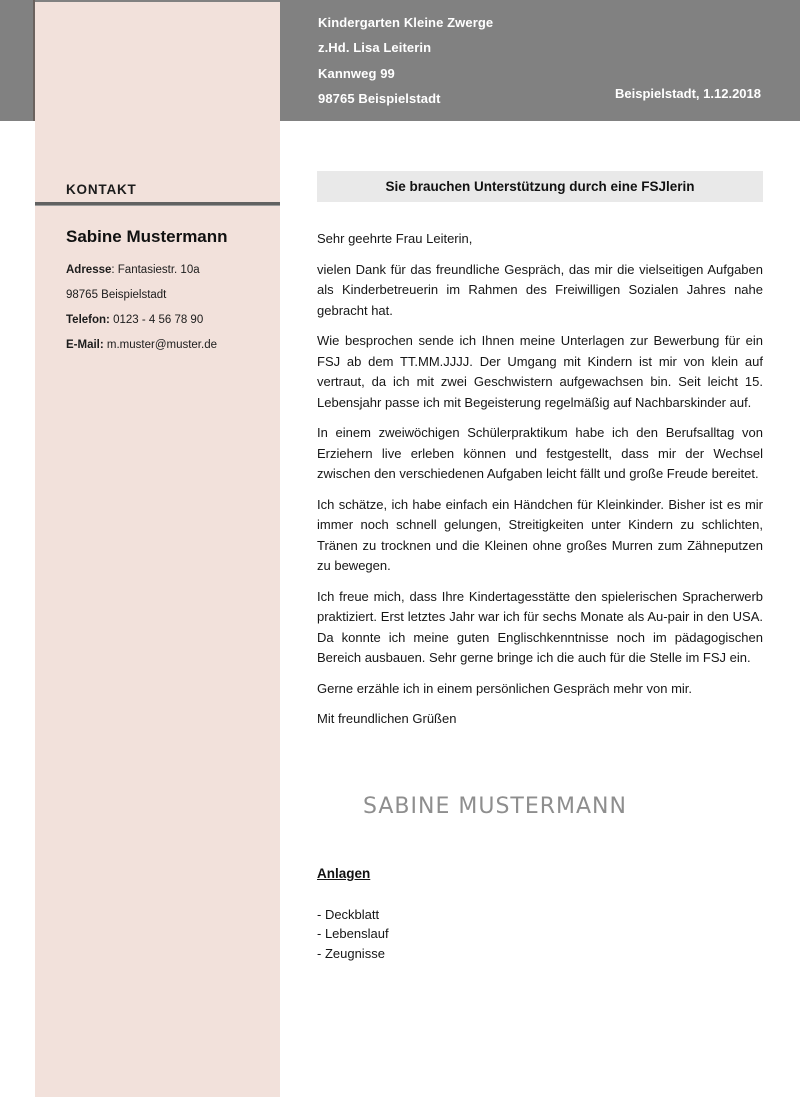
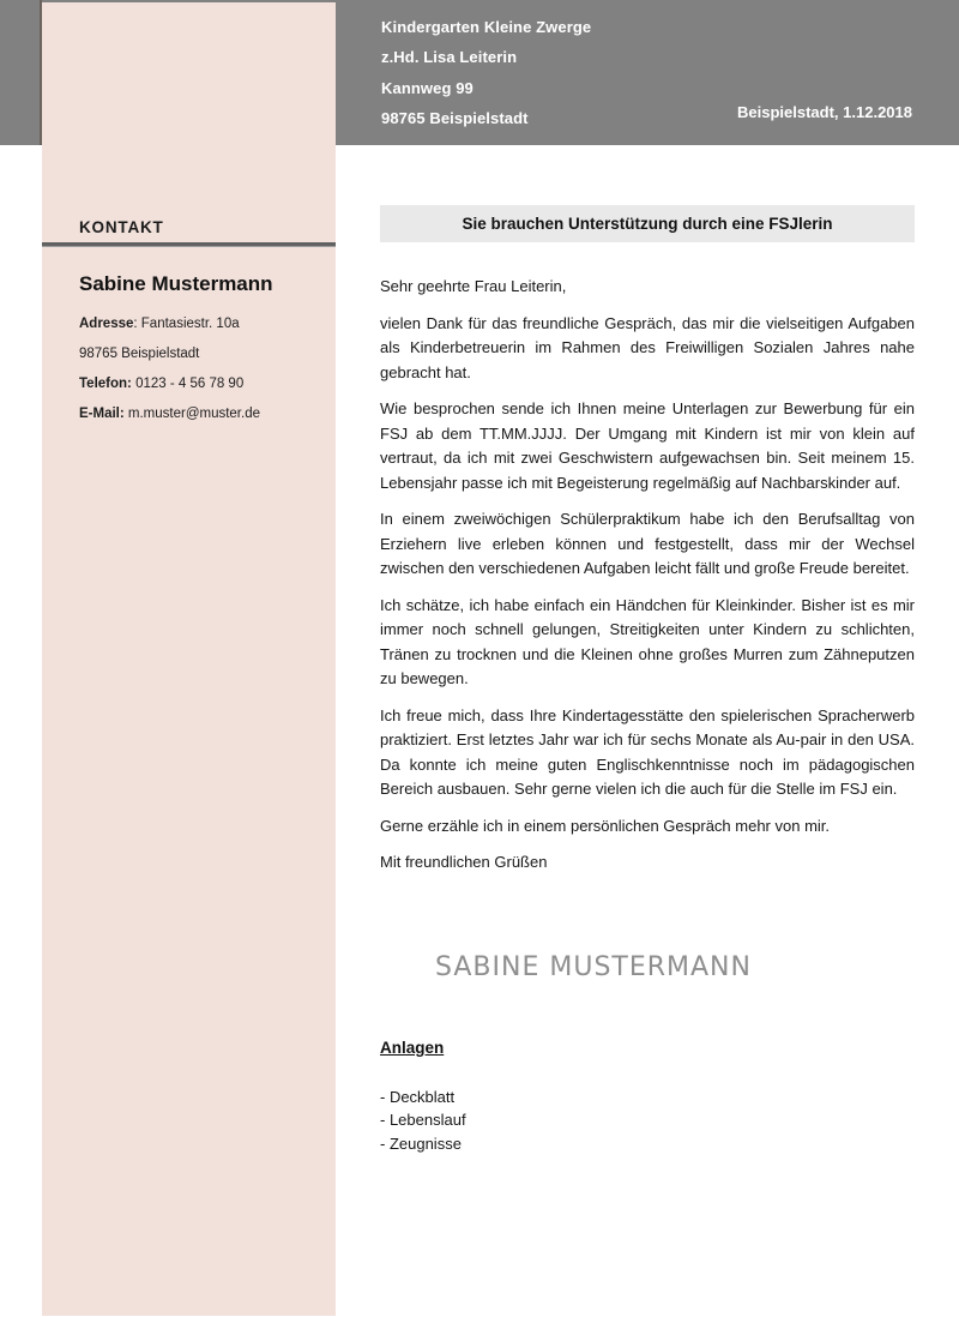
  Kindergarten Kleine Zwerge
  z.Hd. Lisa Leiterin
  Kannweg 99
  98765 Beispielstadt
  Beispielstadt, 1.12.2018
  KONTAKT
  Sabine Mustermann
  Adresse: Fantasiestr. 10a
  98765 Beispielstadt
  Telefon: 0123 - 4 56 78 90
  E-Mail: m.muster@muster.de
  Sie brauchen Unterstützung durch eine FSJlerin
  Sehr geehrte Frau Leiterin,
  vielen Dank für das freundliche Gespräch, das mir die vielseitigen Aufgaben als Kinderbetreuerin im Rahmen des Freiwilligen Sozialen Jahres nahe gebracht hat.
- Wie besprochen sende ich Ihnen meine Unterlagen zur Bewerbung für ein FSJ ab dem TT.MM.JJJJ. Der Umgang mit Kindern ist mir von klein auf vertraut, da ich mit zwei Geschwistern aufgewachsen bin. Seit leicht 15. Lebensjahr passe ich mit Begeisterung regelmäßig auf Nachbarskinder auf.
+ Wie besprochen sende ich Ihnen meine Unterlagen zur Bewerbung für ein FSJ ab dem TT.MM.JJJJ. Der Umgang mit Kindern ist mir von klein auf vertraut, da ich mit zwei Geschwistern aufgewachsen bin. Seit meinem 15. Lebensjahr passe ich mit Begeisterung regelmäßig auf Nachbarskinder auf.
  In einem zweiwöchigen Schülerpraktikum habe ich den Berufsalltag von Erziehern live erleben können und festgestellt, dass mir der Wechsel zwischen den verschiedenen Aufgaben leicht fällt und große Freude bereitet.
  Ich schätze, ich habe einfach ein Händchen für Kleinkinder. Bisher ist es mir immer noch schnell gelungen, Streitigkeiten unter Kindern zu schlichten, Tränen zu trocknen und die Kleinen ohne großes Murren zum Zähneputzen zu bewegen.
- Ich freue mich, dass Ihre Kindertagesstätte den spielerischen Spracherwerb praktiziert. Erst letztes Jahr war ich für sechs Monate als Au-pair in den USA. Da konnte ich meine guten Englischkenntnisse noch im pädagogischen Bereich ausbauen. Sehr gerne bringe ich die auch für die Stelle im FSJ ein.
+ Ich freue mich, dass Ihre Kindertagesstätte den spielerischen Spracherwerb praktiziert. Erst letztes Jahr war ich für sechs Monate als Au-pair in den USA. Da konnte ich meine guten Englischkenntnisse noch im pädagogischen Bereich ausbauen. Sehr gerne vielen ich die auch für die Stelle im FSJ ein.
  Gerne erzähle ich in einem persönlichen Gespräch mehr von mir.
  Mit freundlichen Grüßen
  SABINE MUSTERMANN
  Anlagen
  - Deckblatt
  - Lebenslauf
  - Zeugnisse
